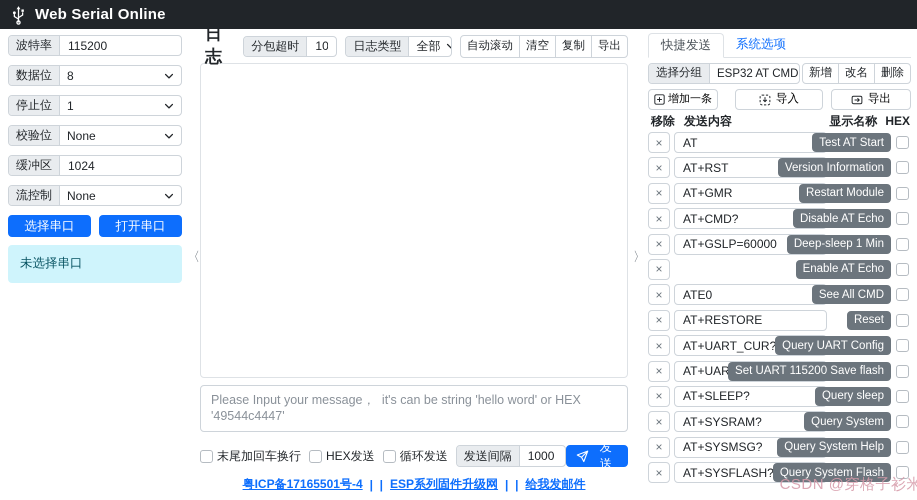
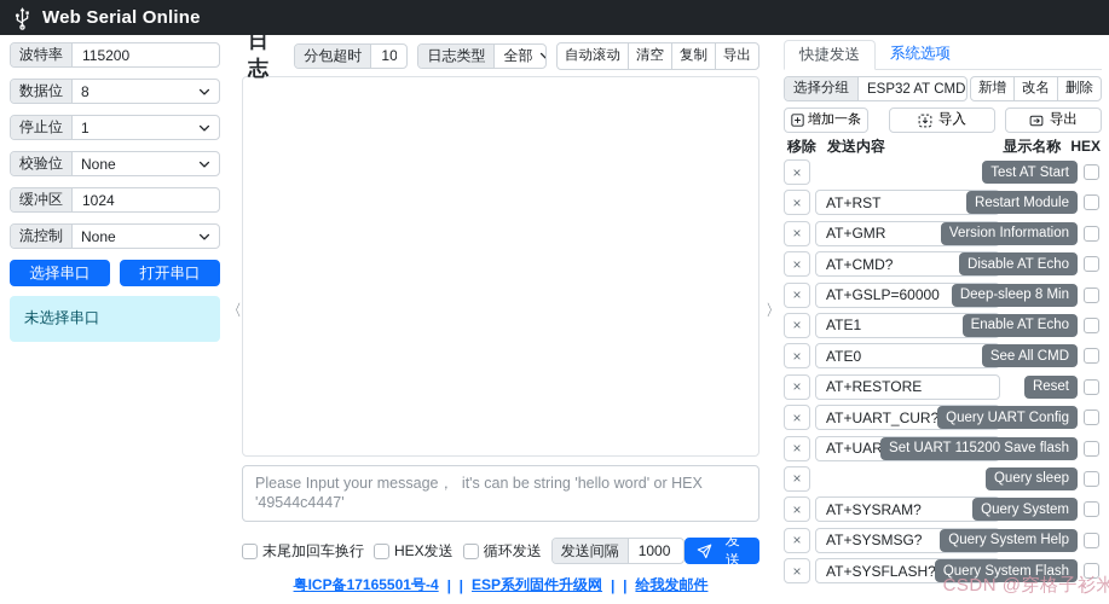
  Web Serial Online
  波特率
  115200
  数据位
  8
  停止位
  1
  校验位
  None
  缓冲区
  1024
  流控制
  None
  选择串口
  打开串口
  未选择串口
  〈
  日志
  分包超时
  日志类型
  全部
  自动滚动
  清空
  复制
  导出
  末尾加回车换行
  HEX发送
  循环发送
  发送间隔
  1000
  发送
  粤ICP备17165501号-4
  | |
  ESP系列固件升级网
  | |
  给我发邮件
  〉
  快捷发送
  系统选项
  选择分组
  ESP32 AT CMD
  新增
  改名
  删除
  增加一条
  导入
  导出
  移除
  发送内容
  显示名称
  HEX
  ×
- AT
  Test AT Start
  ×
  AT+RST
- Version Information
+ Restart Module
  ×
  AT+GMR
- Restart Module
+ Version Information
  ×
  AT+CMD?
  Disable AT Echo
  ×
  AT+GSLP=60000
- Deep-sleep 1 Min
+ Deep-sleep 8 Min
  ×
+ ATE1
  Enable AT Echo
  ×
  ATE0
  See All CMD
  ×
  AT+RESTORE
  Reset
  ×
  AT+UART_CUR?
  Query UART Config
  ×
  Set UART 115200 Save flash
  ×
- AT+SLEEP?
  Query sleep
  ×
  AT+SYSRAM?
  Query System
  ×
  AT+SYSMSG?
  Query System Help
  ×
  AT+SYSFLASH?
  Query System Flash
  CSDN @穿格子衫米
